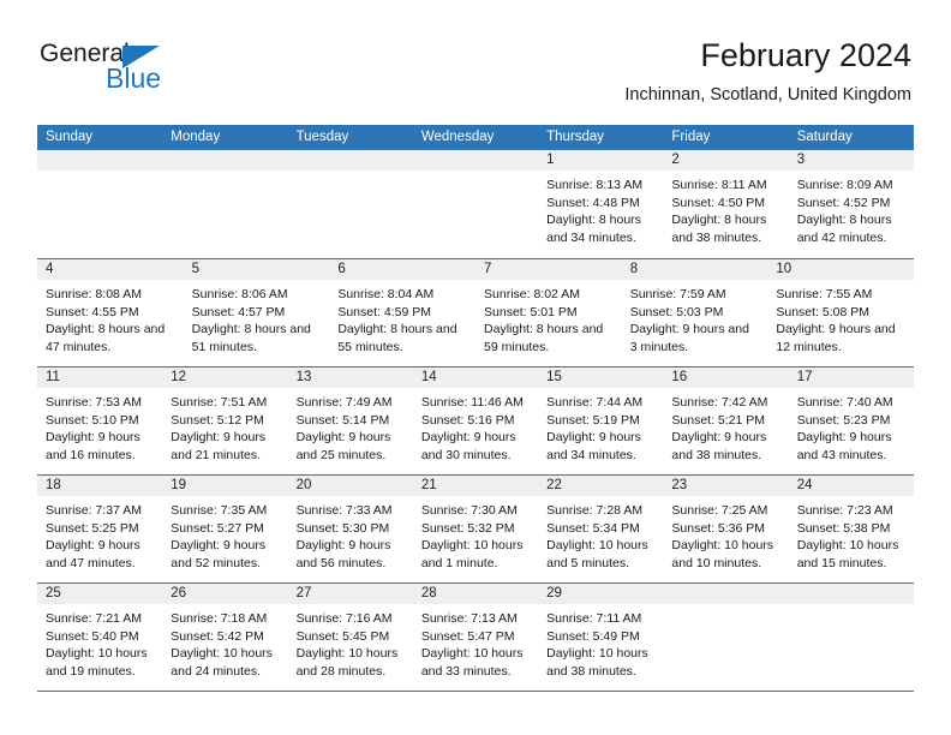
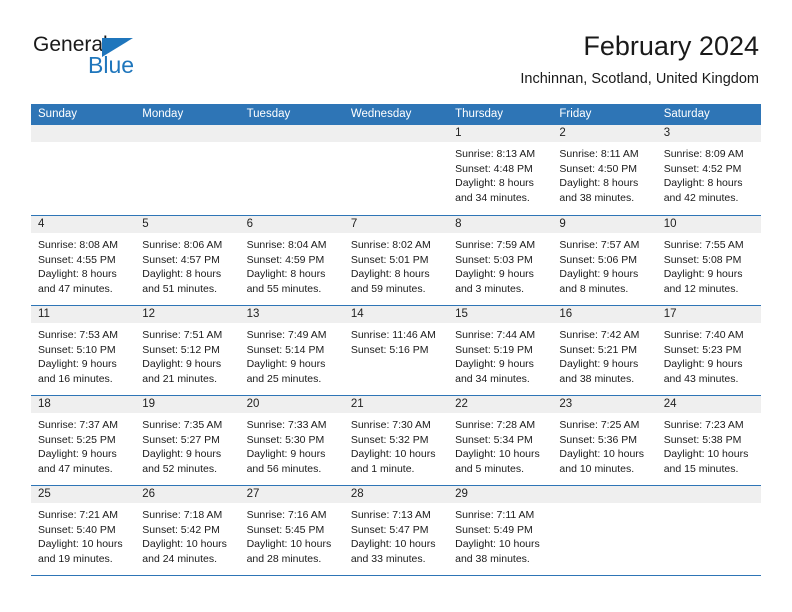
  General
  Blue
  February 2024
  Inchinnan, Scotland, United Kingdom
  Sunday
  Monday
  Tuesday
  Wednesday
  Thursday
  Friday
  Saturday
  1
  Sunrise: 8:13 AM
  Sunset: 4:48 PM
  Daylight: 8 hours and 34 minutes.
  2
  Sunrise: 8:11 AM
  Sunset: 4:50 PM
  Daylight: 8 hours and 38 minutes.
  3
  Sunrise: 8:09 AM
  Sunset: 4:52 PM
  Daylight: 8 hours and 42 minutes.
  4
  Sunrise: 8:08 AM
  Sunset: 4:55 PM
  Daylight: 8 hours and 47 minutes.
  5
  Sunrise: 8:06 AM
  Sunset: 4:57 PM
  Daylight: 8 hours and 51 minutes.
  6
  Sunrise: 8:04 AM
  Sunset: 4:59 PM
  Daylight: 8 hours and 55 minutes.
  7
  Sunrise: 8:02 AM
  Sunset: 5:01 PM
  Daylight: 8 hours and 59 minutes.
  8
  Sunrise: 7:59 AM
  Sunset: 5:03 PM
  Daylight: 9 hours and 3 minutes.
+ 9
+ Sunrise: 7:57 AM
+ Sunset: 5:06 PM
+ Daylight: 9 hours and 8 minutes.
  10
  Sunrise: 7:55 AM
  Sunset: 5:08 PM
  Daylight: 9 hours and 12 minutes.
  11
  Sunrise: 7:53 AM
  Sunset: 5:10 PM
  Daylight: 9 hours and 16 minutes.
  12
  Sunrise: 7:51 AM
  Sunset: 5:12 PM
  Daylight: 9 hours and 21 minutes.
  13
  Sunrise: 7:49 AM
  Sunset: 5:14 PM
  Daylight: 9 hours and 25 minutes.
  14
  Sunrise: 11:46 AM
  Sunset: 5:16 PM
- Daylight: 9 hours and 30 minutes.
  15
  Sunrise: 7:44 AM
  Sunset: 5:19 PM
  Daylight: 9 hours and 34 minutes.
  16
  Sunrise: 7:42 AM
  Sunset: 5:21 PM
  Daylight: 9 hours and 38 minutes.
  17
  Sunrise: 7:40 AM
  Sunset: 5:23 PM
  Daylight: 9 hours and 43 minutes.
  18
  Sunrise: 7:37 AM
  Sunset: 5:25 PM
  Daylight: 9 hours and 47 minutes.
  19
  Sunrise: 7:35 AM
  Sunset: 5:27 PM
  Daylight: 9 hours and 52 minutes.
  20
  Sunrise: 7:33 AM
  Sunset: 5:30 PM
  Daylight: 9 hours and 56 minutes.
  21
  Sunrise: 7:30 AM
  Sunset: 5:32 PM
  Daylight: 10 hours and 1 minute.
  22
  Sunrise: 7:28 AM
  Sunset: 5:34 PM
  Daylight: 10 hours and 5 minutes.
  23
  Sunrise: 7:25 AM
  Sunset: 5:36 PM
  Daylight: 10 hours and 10 minutes.
  24
  Sunrise: 7:23 AM
  Sunset: 5:38 PM
  Daylight: 10 hours and 15 minutes.
  25
  Sunrise: 7:21 AM
  Sunset: 5:40 PM
  Daylight: 10 hours and 19 minutes.
  26
  Sunrise: 7:18 AM
  Sunset: 5:42 PM
  Daylight: 10 hours and 24 minutes.
  27
  Sunrise: 7:16 AM
  Sunset: 5:45 PM
  Daylight: 10 hours and 28 minutes.
  28
  Sunrise: 7:13 AM
  Sunset: 5:47 PM
  Daylight: 10 hours and 33 minutes.
  29
  Sunrise: 7:11 AM
  Sunset: 5:49 PM
  Daylight: 10 hours and 38 minutes.
